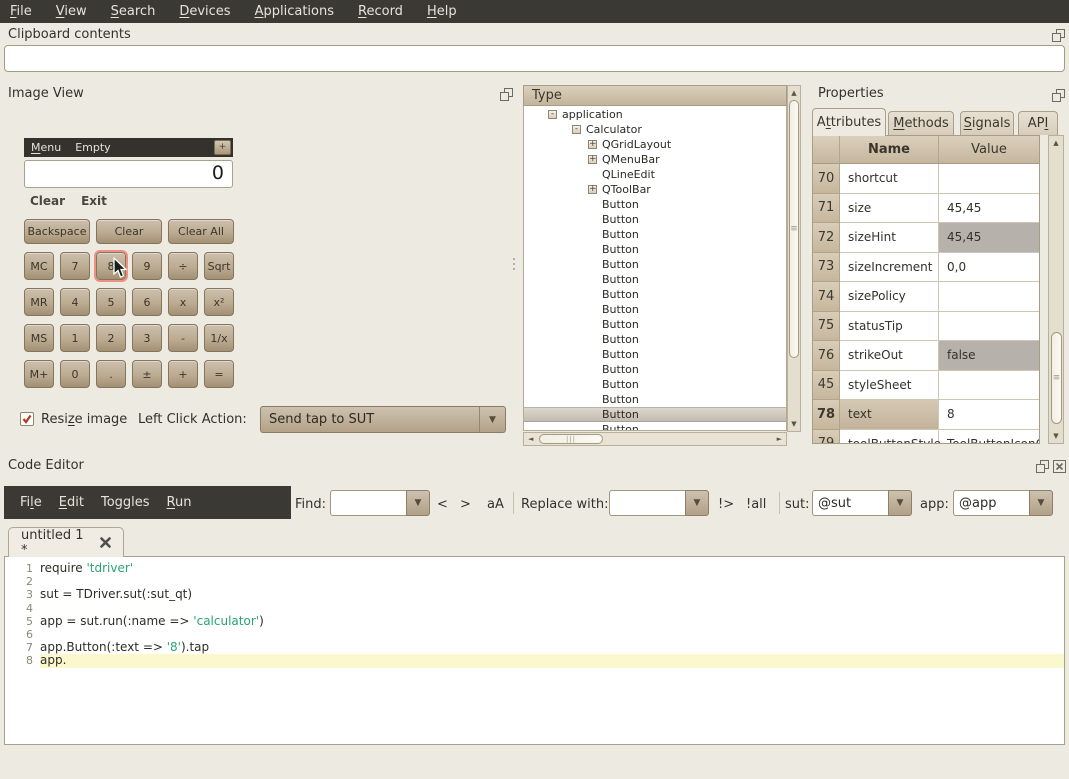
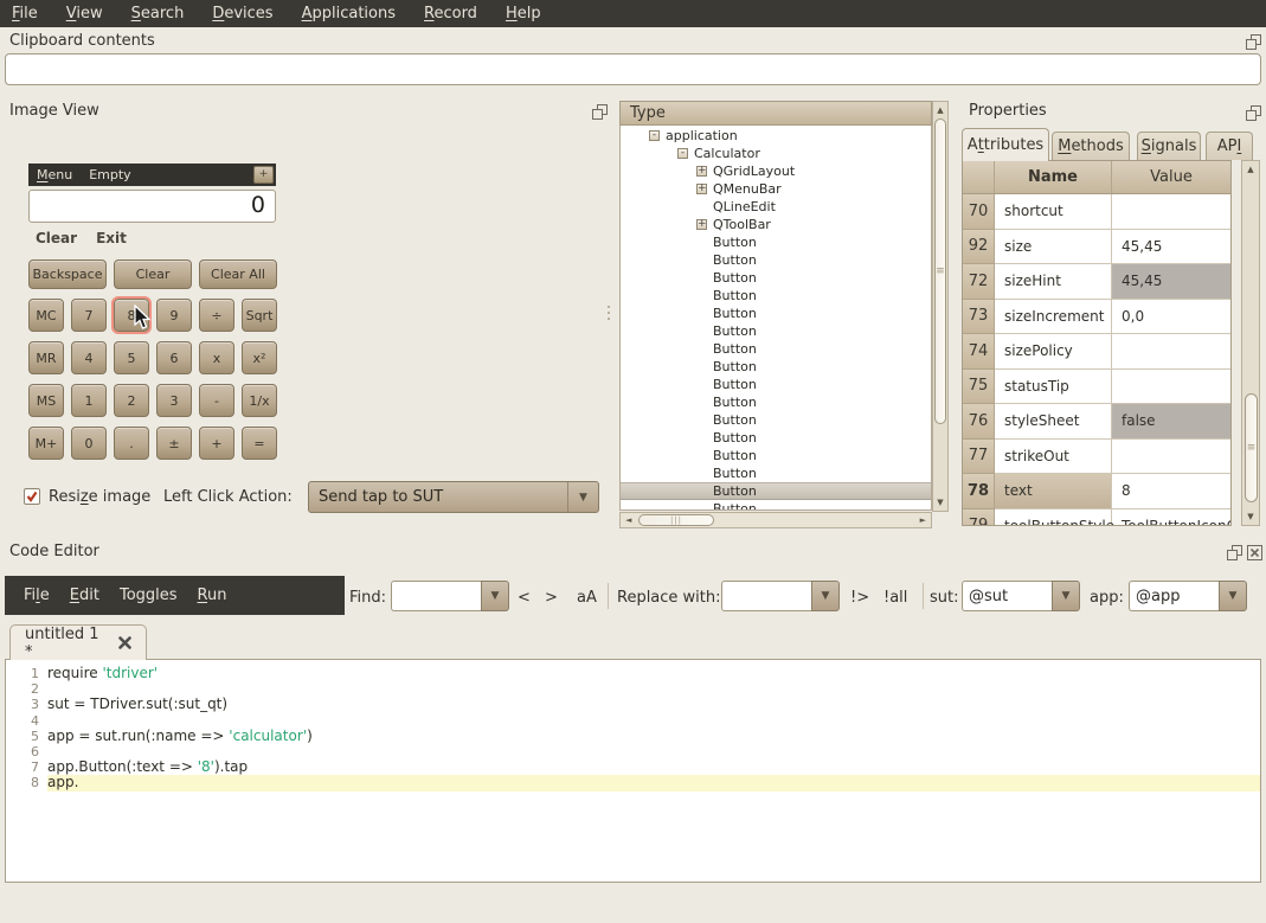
  File
  View
  Search
  Devices
  Applications
  Record
  Help
  Clipboard contents
  Image View
  Menu
  Empty
  +
  0
  Clear
  Exit
  Backspace
  Clear
  Clear All
  MC
  7
  8
  9
  ÷
  Sqrt
  MR
  4
  5
  6
  x
  x²
  MS
  1
  2
  3
  -
  1/x
  M+
  0
  .
  ±
  +
  =
  Resize image
  Left Click Action:
  Send tap to SUT
  ▼
  Type
  -
  application
  -
  Calculator
  +
  QGridLayout
  +
  QMenuBar
  QLineEdit
  +
  QToolBar
  Button
  Button
  Button
  Button
  Button
  Button
  Button
  Button
  Button
  Button
  Button
  Button
  Button
  Button
  Button
  Button
  ▲
  ≡
  ▼
  ◄
  |||
  ►
  Properties
  A
  t
  tributes
  M
  ethods
  S
  ignals
  AP
  I
  Name
  Value
  70
  shortcut
- 71
+ 92
  size
  45,45
  72
  sizeHint
  45,45
  73
  sizeIncrement
  0,0
  74
  sizePolicy
  75
  statusTip
  76
- strikeOut
+ styleSheet
  false
- 45
+ 77
- styleSheet
+ strikeOut
  78
  text
  8
  ▲
  ≡
  ▼
  Code Editor
  File
  Edit
  Toggles
  Run
  Find:
  ▼
  <
  >
  aA
  Replace with:
  ▼
  !>
  !all
  sut:
  @sut
  ▼
  app:
  @app
  ▼
  untitled 1 *
  1
  require 'tdriver'
  2
  3
  sut = TDriver.sut(:sut_qt)
  4
  5
  app = sut.run(:name => 'calculator')
  6
  7
  app.Button(:text => '8').tap
  8
  app.
